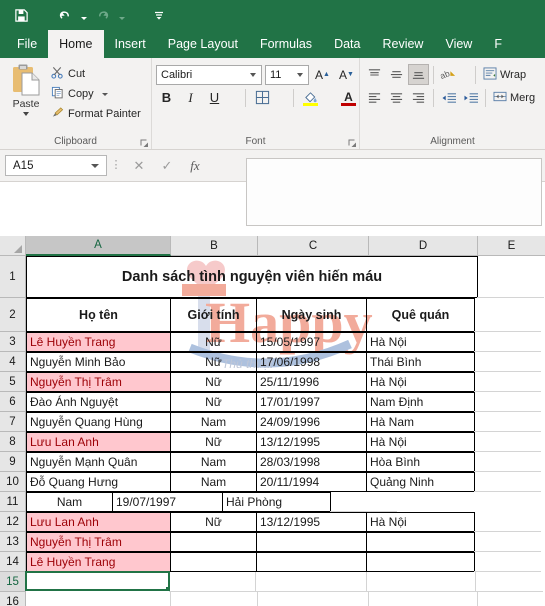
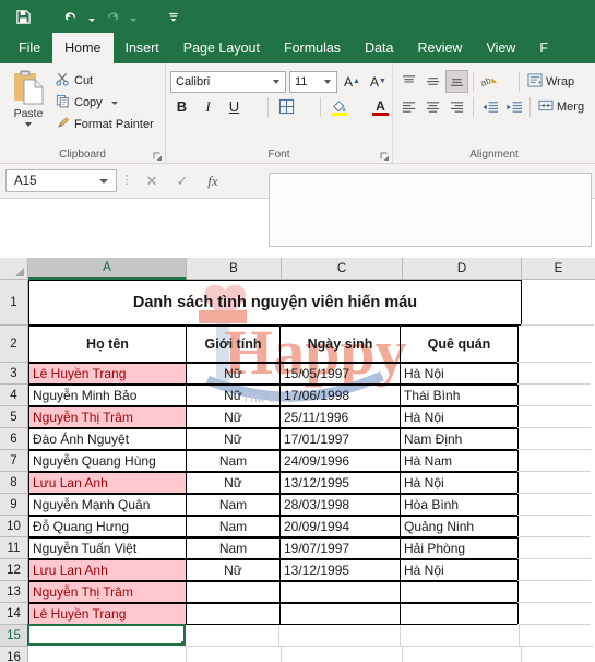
  File
  Home
  Insert
  Page Layout
  Formulas
  Data
  Review
  View
  F
  Paste
  Cut
  Copy
  Format Painter
  Clipboard
  Calibri
  11
  A
  A
  B
  I
  U
  A
  Font
  Wrap
  Merg
  Alignment
  A15
  ⋮
  ✕
  ✓
  fx
  Happy
  Thủ thuật
  A
  B
  C
  D
  E
  1
  2
  3
  4
  5
  6
  7
  8
  9
  10
  11
  12
  13
  14
  15
  16
  Danh sách tình nguyện viên hiến máu
  Họ tên
  Giới tính
  Ngày sinh
  Quê quán
  Lê Huyền Trang
  Nữ
  15/05/1997
  Hà Nội
  Nguyễn Minh Bảo
  Nữ
  17/06/1998
  Thái Bình
  Nguyễn Thị Trâm
  Nữ
  25/11/1996
  Hà Nội
  Đào Ánh Nguyệt
  Nữ
  17/01/1997
  Nam Định
  Nguyễn Quang Hùng
  Nam
  24/09/1996
  Hà Nam
  Lưu Lan Anh
  Nữ
  13/12/1995
  Hà Nội
  Nguyễn Mạnh Quân
  Nam
  28/03/1998
  Hòa Bình
  Đỗ Quang Hưng
  Nam
- 20/11/1994
+ 20/09/1994
  Quảng Ninh
+ Nguyễn Tuấn Việt
  Nam
  19/07/1997
  Hải Phòng
  Lưu Lan Anh
  Nữ
  13/12/1995
  Hà Nội
  Nguyễn Thị Trâm
  Lê Huyền Trang
